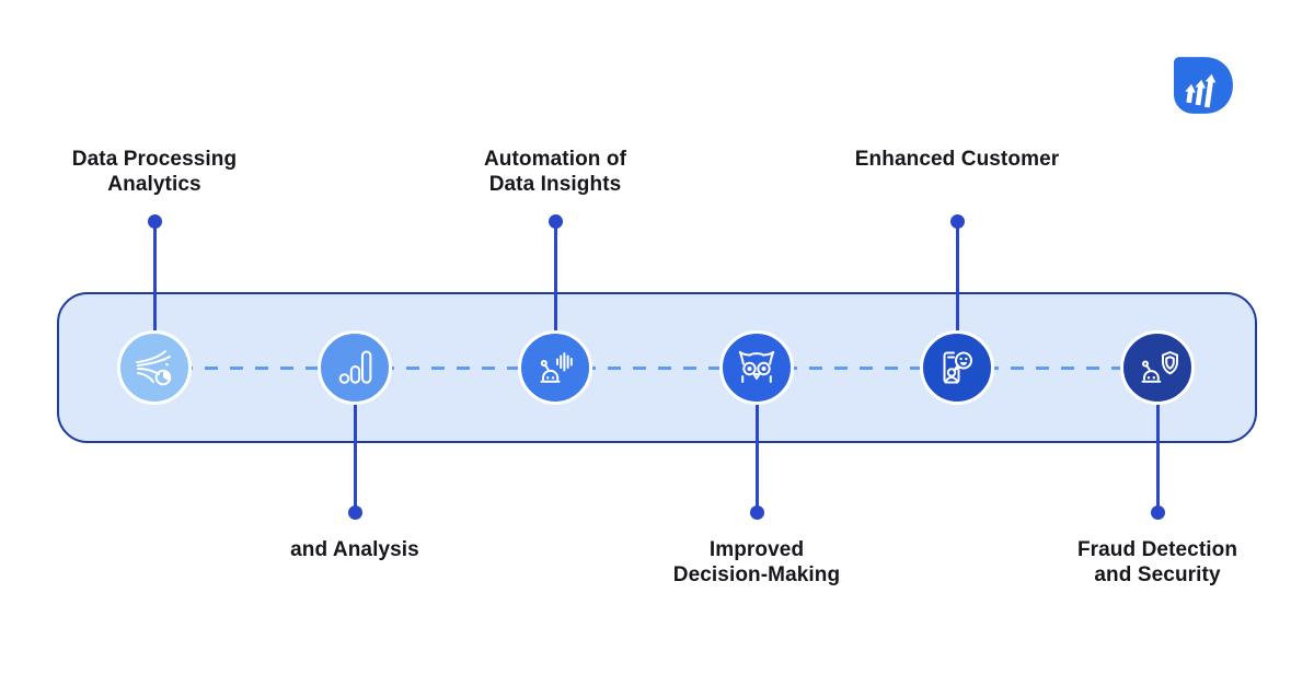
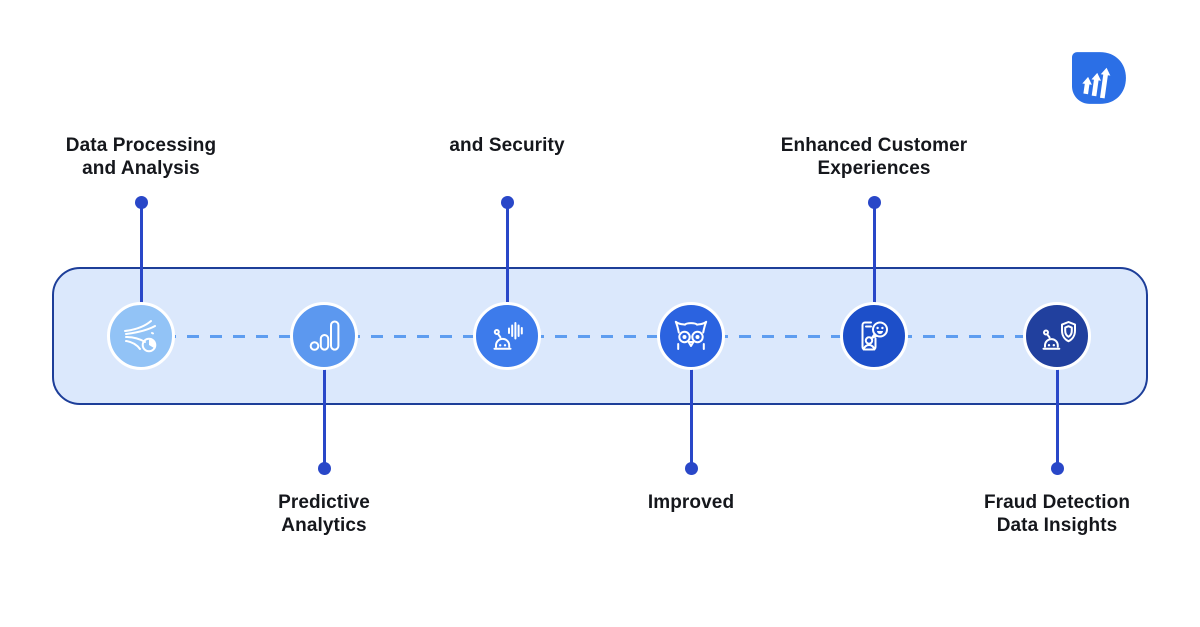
  Data Processing
- Analytics
+ and Analysis
+ Predictive
- and Analysis
+ Analytics
- Automation of
- Data Insights
+ and Security
  Improved
- Decision-Making
  Enhanced Customer
+ Experiences
  Fraud Detection
- and Security
+ Data Insights
